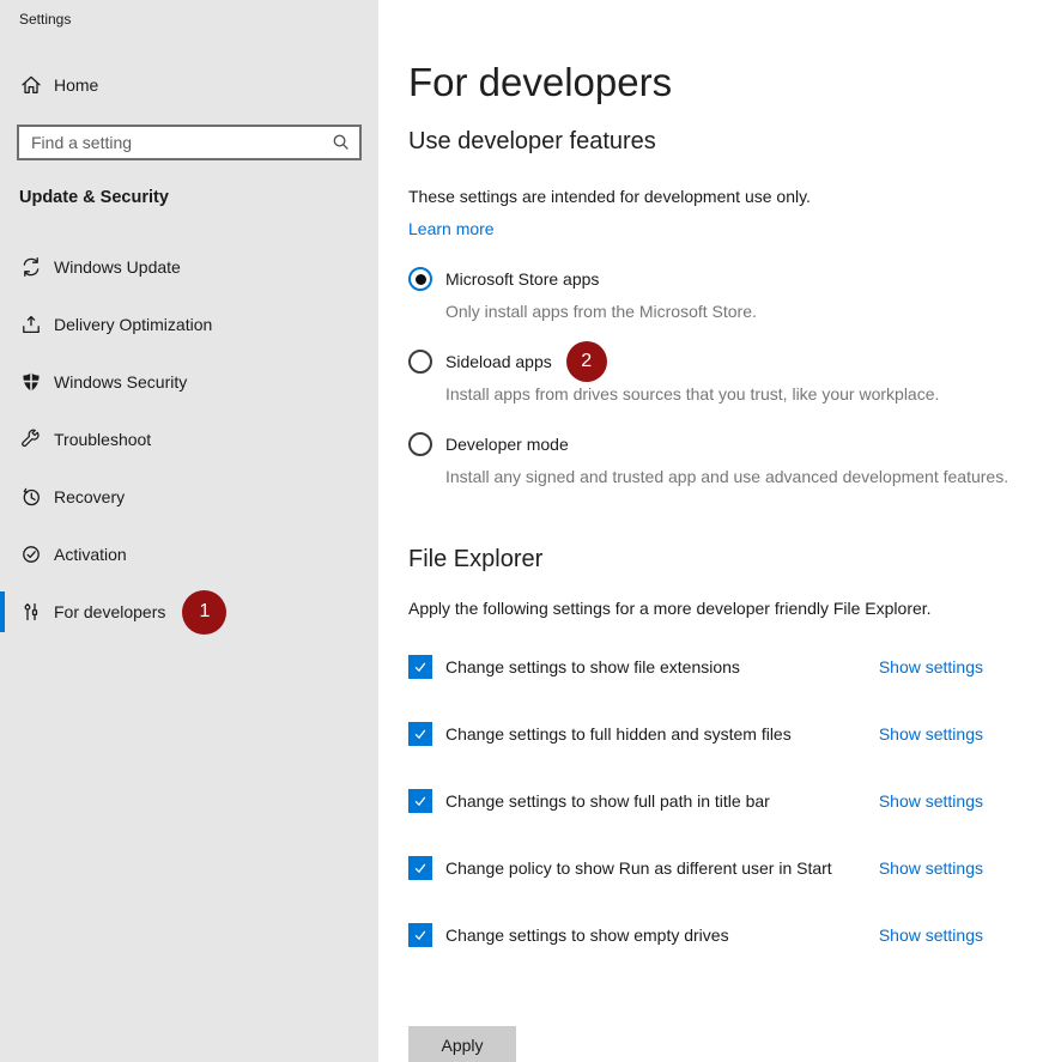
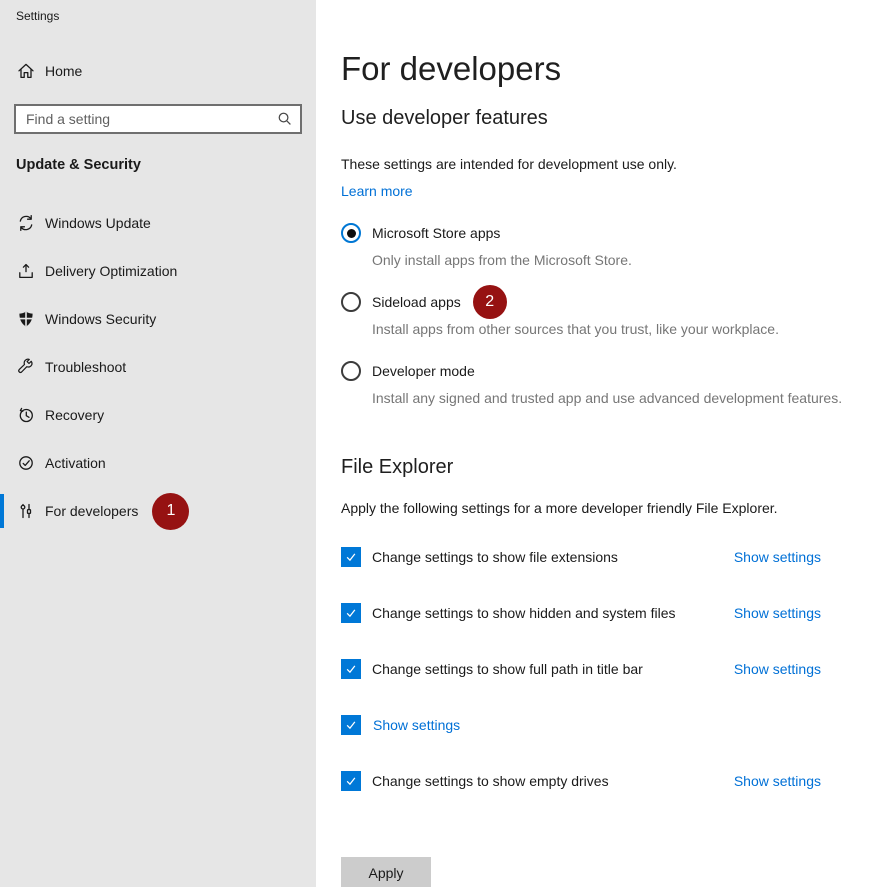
  Settings
  Home
  Find a setting
  Update & Security
  Windows Update
  Delivery Optimization
  Windows Security
  Troubleshoot
  Recovery
  Activation
  For developers
  1
  For developers
  Use developer features
  These settings are intended for development use only.
  Learn more
  Microsoft Store apps
  Only install apps from the Microsoft Store.
  Sideload apps
  2
- Install apps from drives sources that you trust, like your workplace.
+ Install apps from other sources that you trust, like your workplace.
  Developer mode
  Install any signed and trusted app and use advanced development features.
  File Explorer
  Apply the following settings for a more developer friendly File Explorer.
  Change settings to show file extensions
  Show settings
- Change settings to full hidden and system files
+ Change settings to show hidden and system files
  Show settings
  Change settings to show full path in title bar
  Show settings
- Change policy to show Run as different user in Start
  Show settings
  Change settings to show empty drives
  Show settings
  Apply
